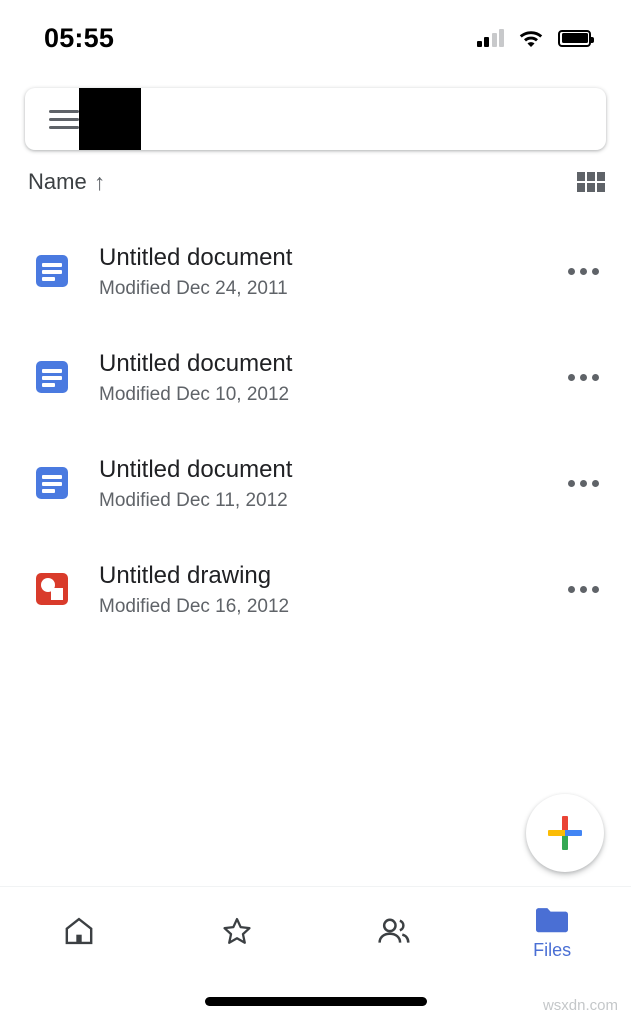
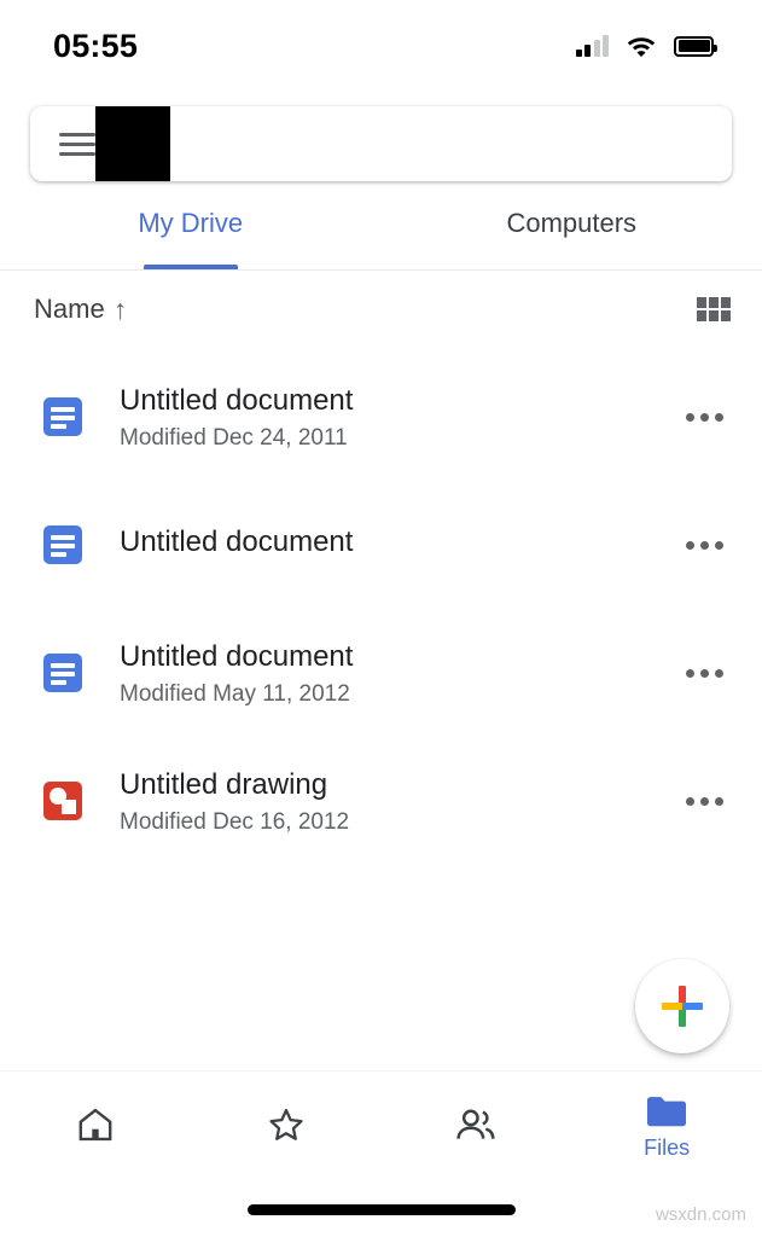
  05:55
+ My Drive
+ Computers
  Name
  ↑
  Untitled document
  Modified Dec 24, 2011
  Untitled document
- Modified Dec 10, 2012
  Untitled document
- Modified Dec 11, 2012
+ Modified May 11, 2012
  Untitled drawing
  Modified Dec 16, 2012
  Files
  wsxdn.com
